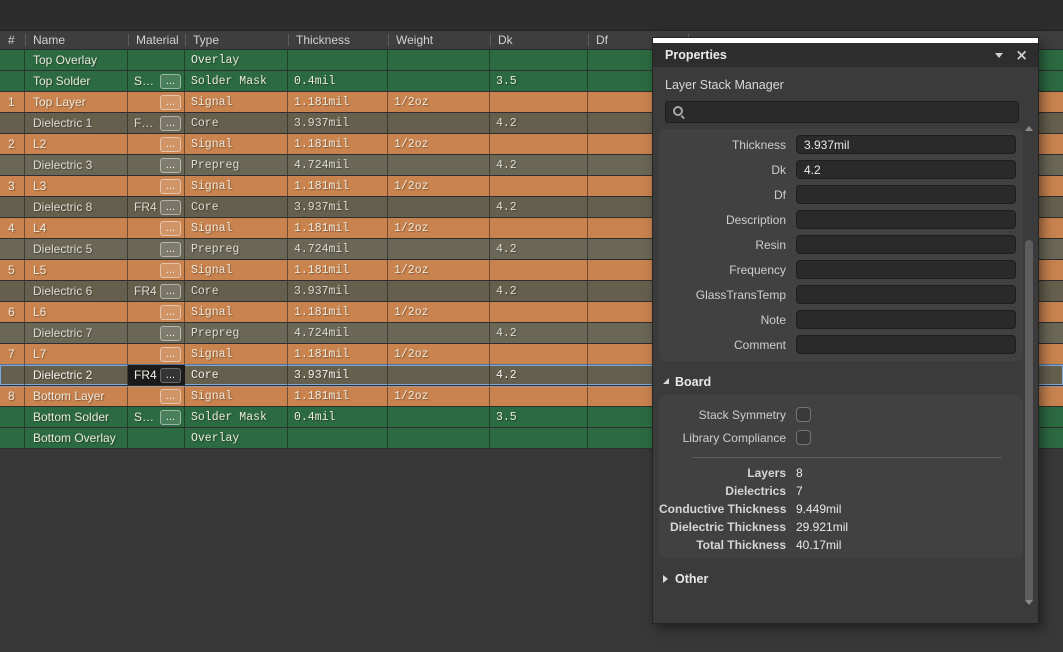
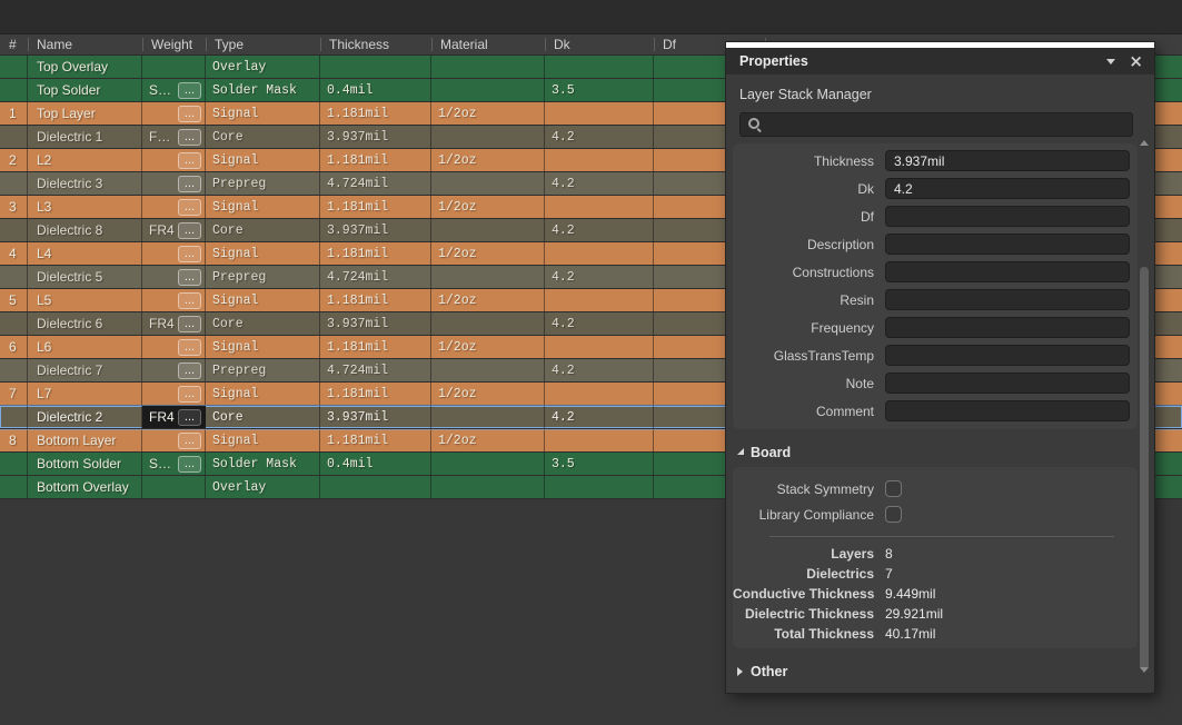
  #
  Name
- Material
+ Weight
  Type
  Thickness
- Weight
+ Material
  Dk
  Df
  Top Overlay
  Overlay
  Top Solder
  Sold.
  ...
  Solder Mask
  0.4mil
  3.5
  1
  Top Layer
  ...
  Signal
  1.181mil
  1/2oz
  Dielectric 1
  FR-4
  ...
  Core
  3.937mil
  4.2
  2
  L2
  ...
  Signal
  1.181mil
  1/2oz
  Dielectric 3
  ...
  Prepreg
  4.724mil
  4.2
  3
  L3
  ...
  Signal
  1.181mil
  1/2oz
  Dielectric 8
  FR4
  ...
  Core
  3.937mil
  4.2
  4
  L4
  ...
  Signal
  1.181mil
  1/2oz
  Dielectric 5
  ...
  Prepreg
  4.724mil
  4.2
  5
  L5
  ...
  Signal
  1.181mil
  1/2oz
  Dielectric 6
  FR4
  ...
  Core
  3.937mil
  4.2
  6
  L6
  ...
  Signal
  1.181mil
  1/2oz
  Dielectric 7
  ...
  Prepreg
  4.724mil
  4.2
  7
  L7
  ...
  Signal
  1.181mil
  1/2oz
  Dielectric 2
  FR4
  ...
  Core
  3.937mil
  4.2
  8
  Bottom Layer
  ...
  Signal
  1.181mil
  1/2oz
  Bottom Solder
  Sold.
  ...
  Solder Mask
  0.4mil
  3.5
  Bottom Overlay
  Overlay
  Properties
  ×
  Layer Stack Manager
  Thickness
  3.937mil
  Dk
  4.2
  Df
  Description
+ Constructions
  Resin
  Frequency
  GlassTransTemp
  Note
  Comment
  Board
  Stack Symmetry
  Library Compliance
  Layers
  8
  Dielectrics
  7
  Conductive Thickness
  9.449mil
  Dielectric Thickness
  29.921mil
  Total Thickness
  40.17mil
  Other
